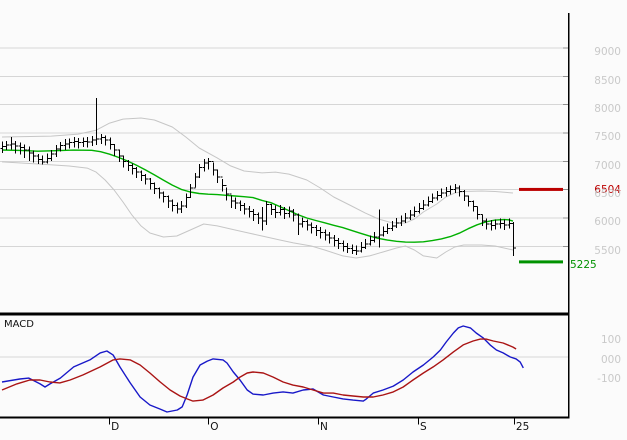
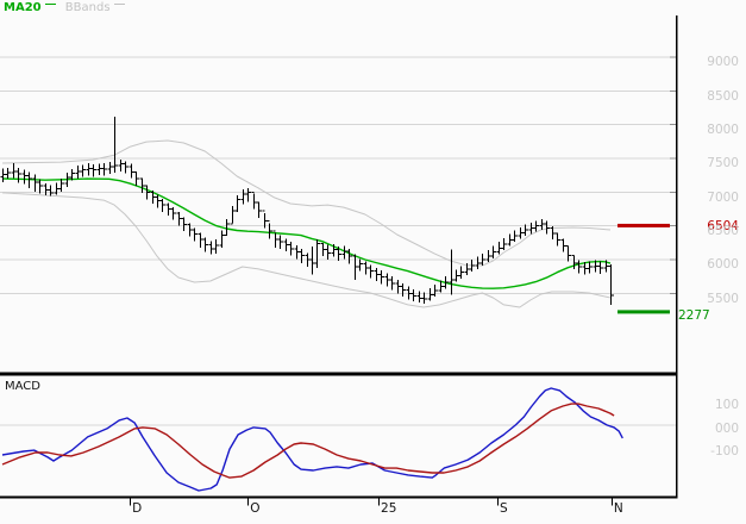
+ MA20 BBands
  MACD
  6504
- 5225
+ 2277
  9000
  8500
  8000
  7500
  7000
  6500
  6000
  5500
  100
  000
  -100
  D
  O
- N
+ 25
  S
- 25
+ N
